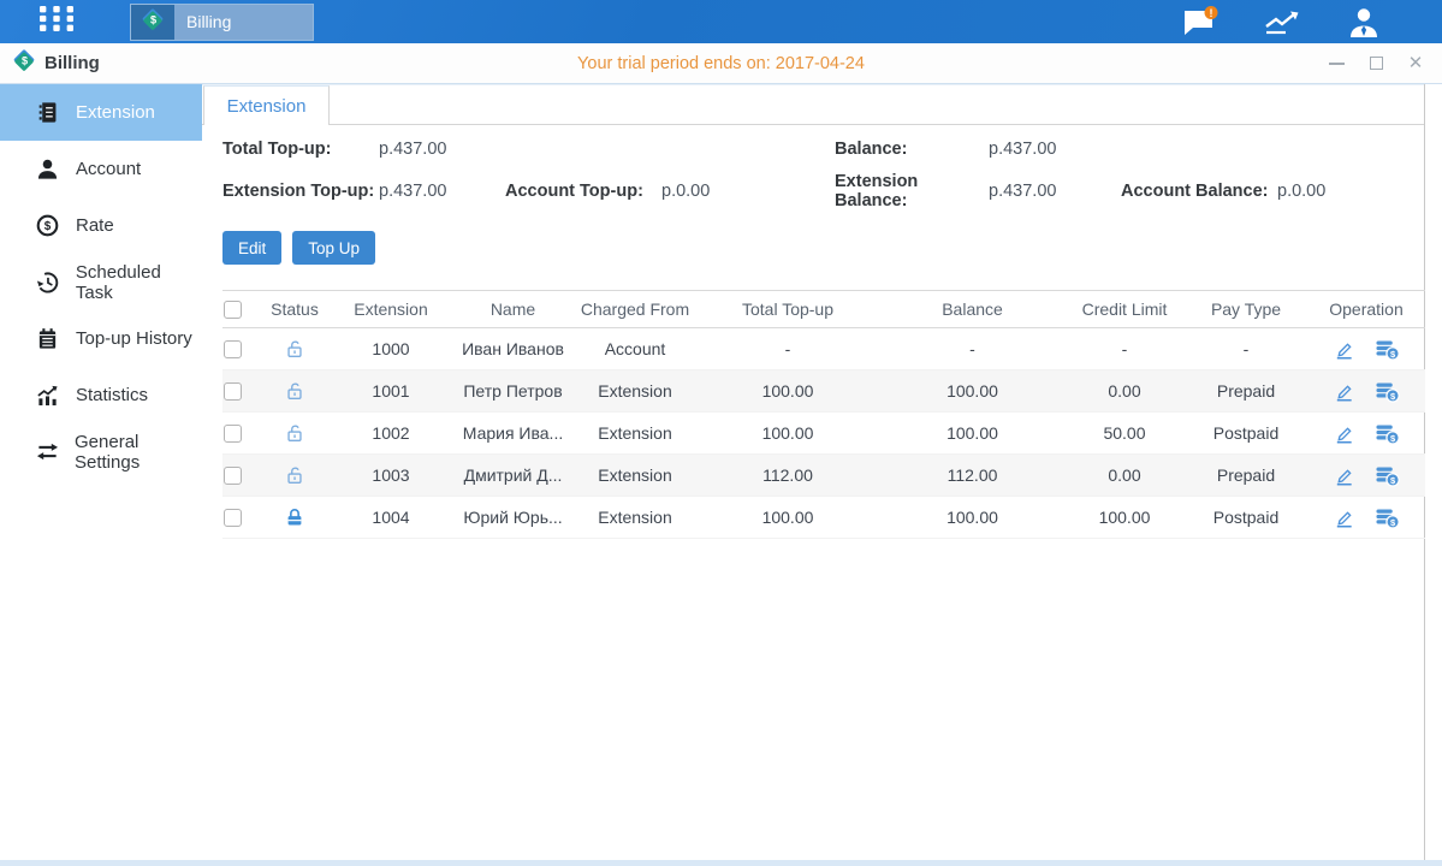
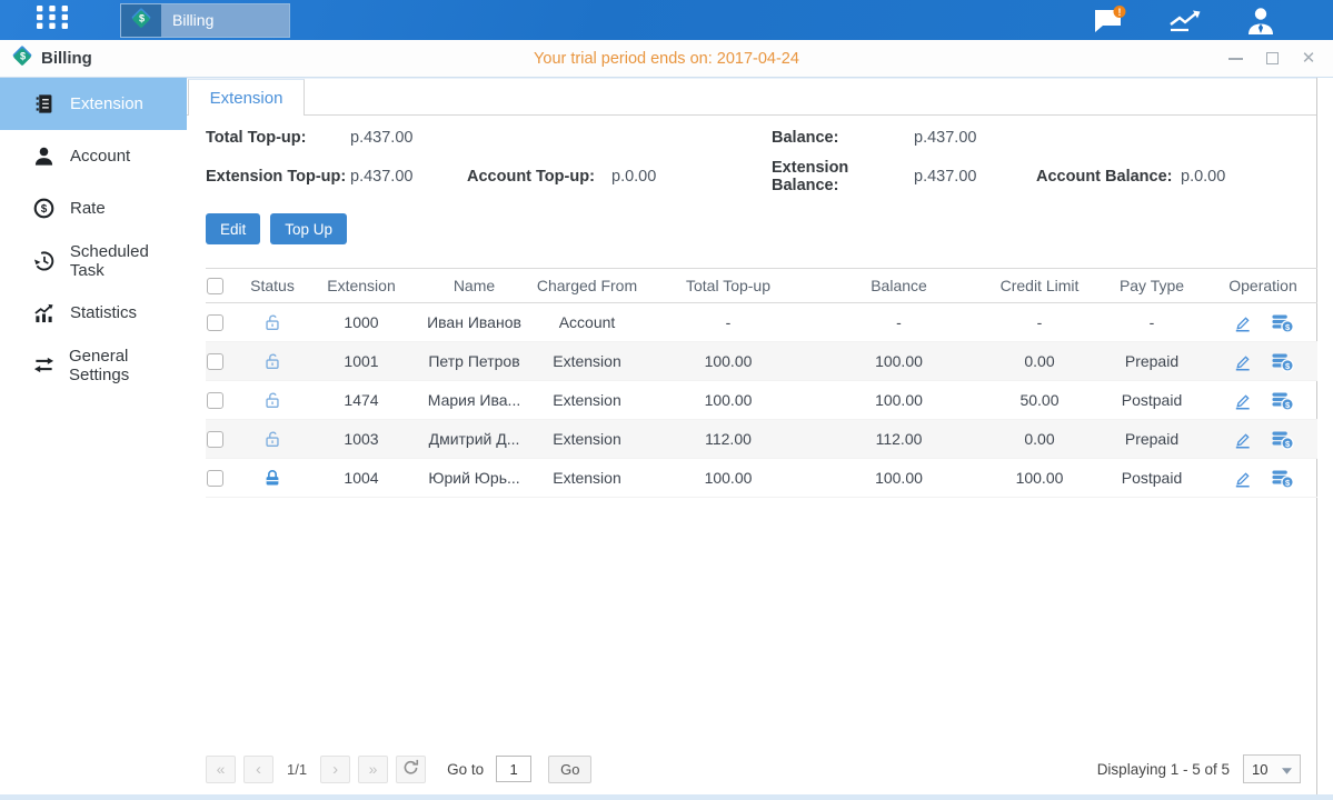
  $
  Billing
  !
  $
  Billing
  Your trial period ends on: 2017-04-24
  ✕
  Extension
  Account
  $
  Rate
  Scheduled Task
- Top-up History
  Statistics
  General Settings
  Extension
  Total Top-up:
  p.437.00
  Balance:
  p.437.00
  Extension Top-up:
  p.437.00
  Account Top-up:
  p.0.00
  Extension Balance:
  p.437.00
  Account Balance:
  p.0.00
  Edit
  Top Up
  Status
  Extension
  Name
  Charged From
  Total Top-up
  Balance
  Credit Limit
  Pay Type
  Operation
  1000
  Иван Иванов
  Account
  -
  -
  -
  -
  $
  1001
  Петр Петров
  Extension
  100.00
  100.00
  0.00
  Prepaid
  $
- 1002
+ 1474
  Мария Ива...
  Extension
  100.00
  100.00
  50.00
  Postpaid
  $
  1003
  Дмитрий Д...
  Extension
  112.00
  112.00
  0.00
  Prepaid
  $
  1004
  Юрий Юрь...
  Extension
  100.00
  100.00
  100.00
  Postpaid
  $
+ «
+ ‹
+ 1/1
+ ›
+ »
+ Go to
+ 1
+ Go
+ Displaying 1 - 5 of 5
+ 10
